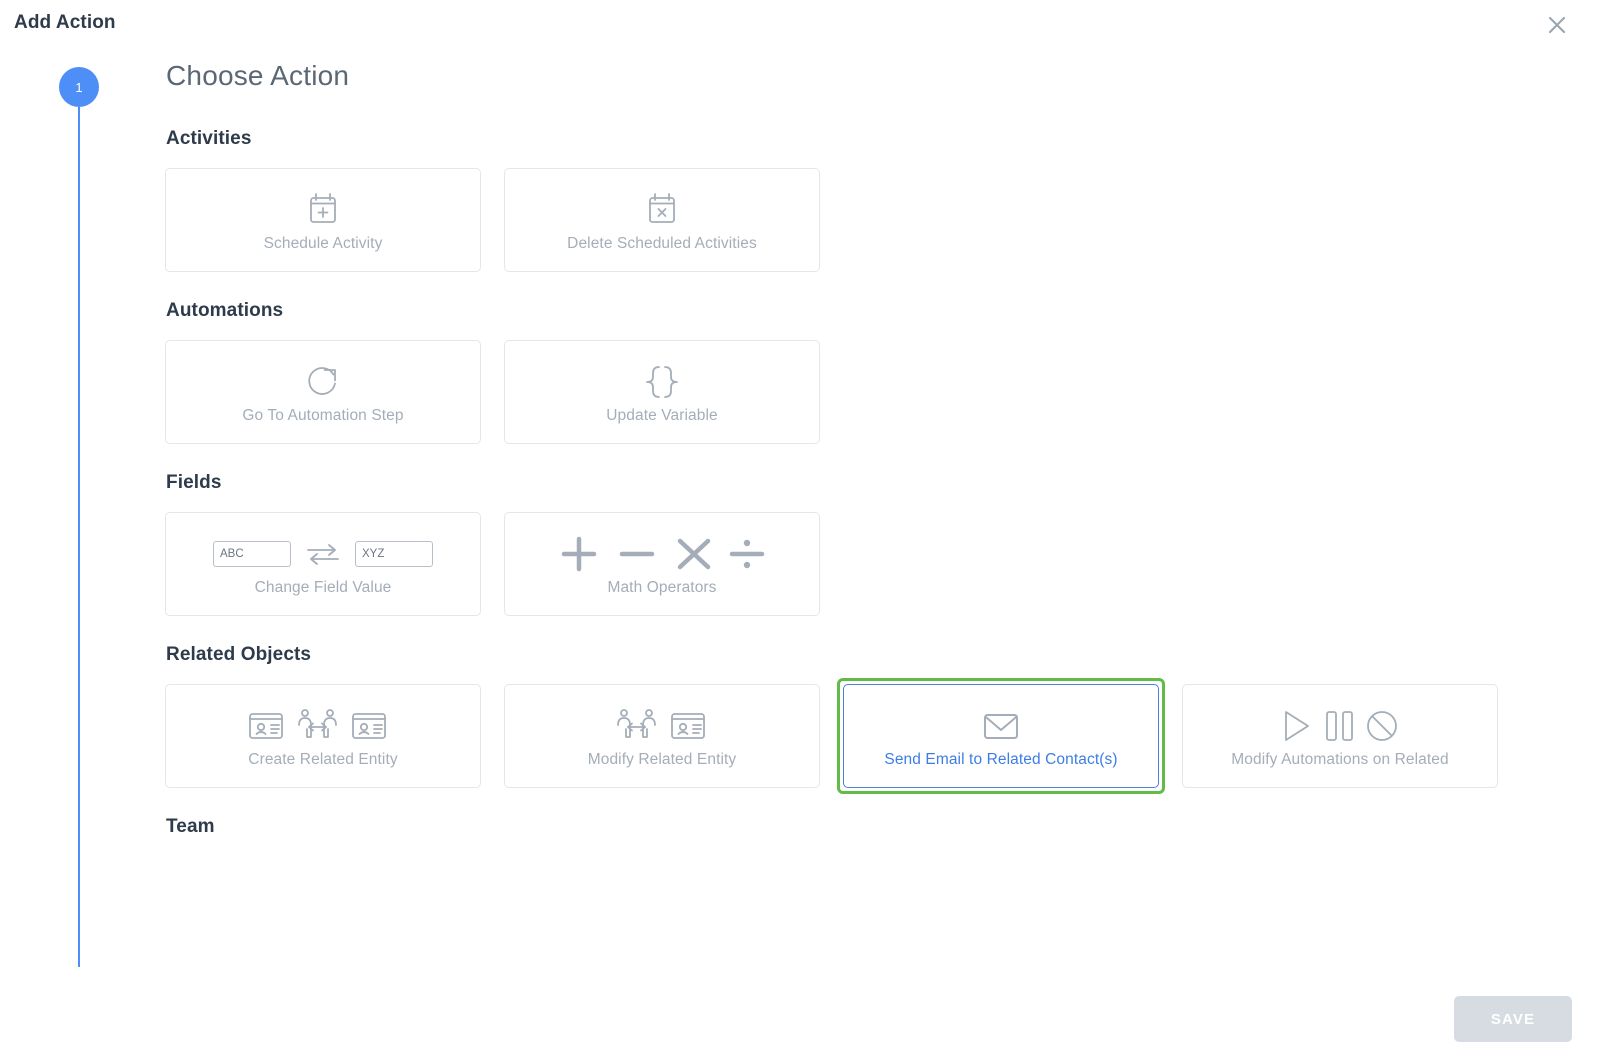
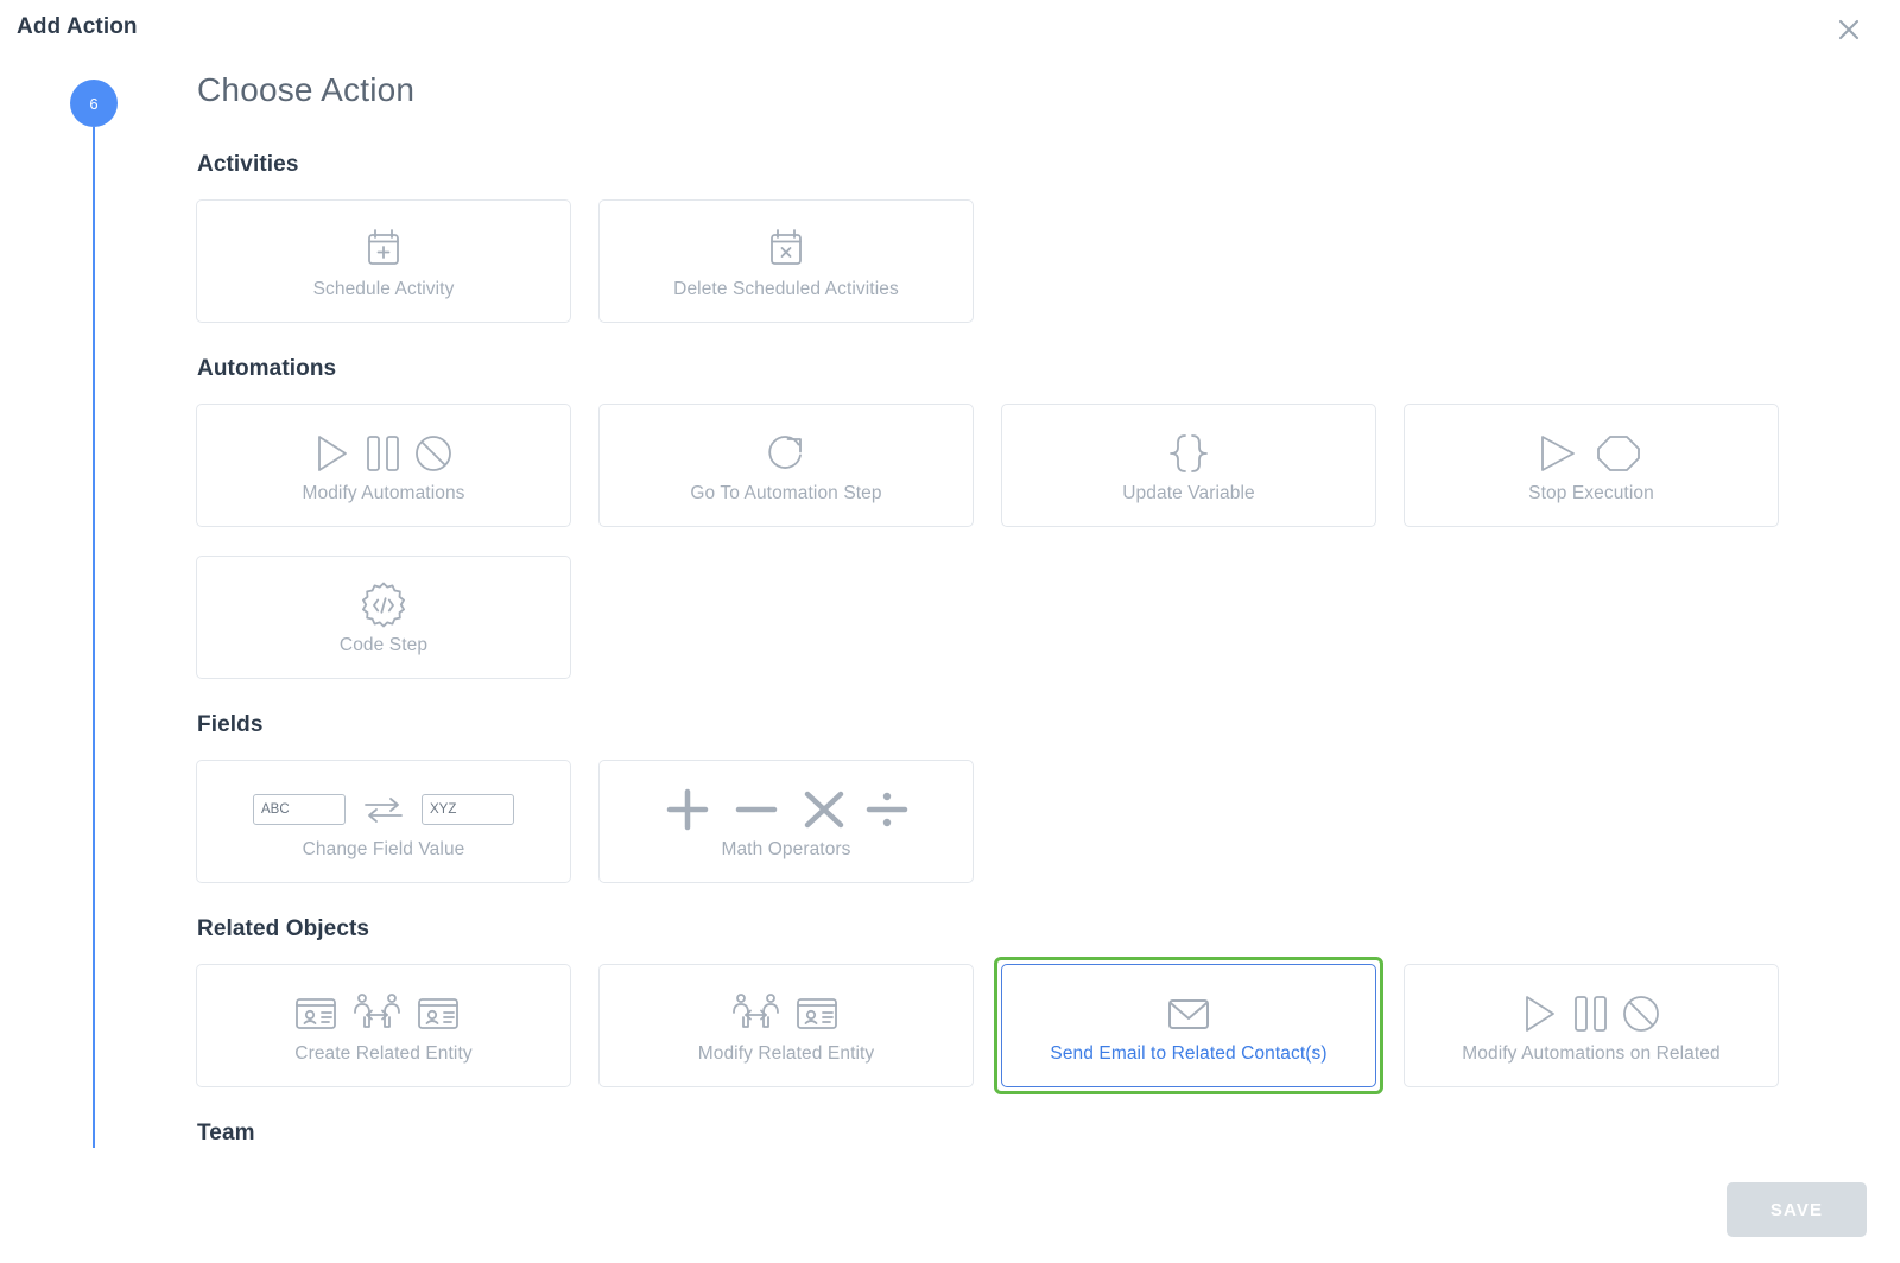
  Add Action
- 1
+ 6
  Choose Action
  Activities
  Schedule Activity
  Delete Scheduled Activities
  Automations
+ Modify Automations
  Go To Automation Step
  Update Variable
+ Stop Execution
+ Code Step
  Fields
  ABC
  XYZ
  Change Field Value
  Math Operators
  Related Objects
  Create Related Entity
  Modify Related Entity
  Send Email to Related Contact(s)
  Modify Automations on Related
  Team
  SAVE
